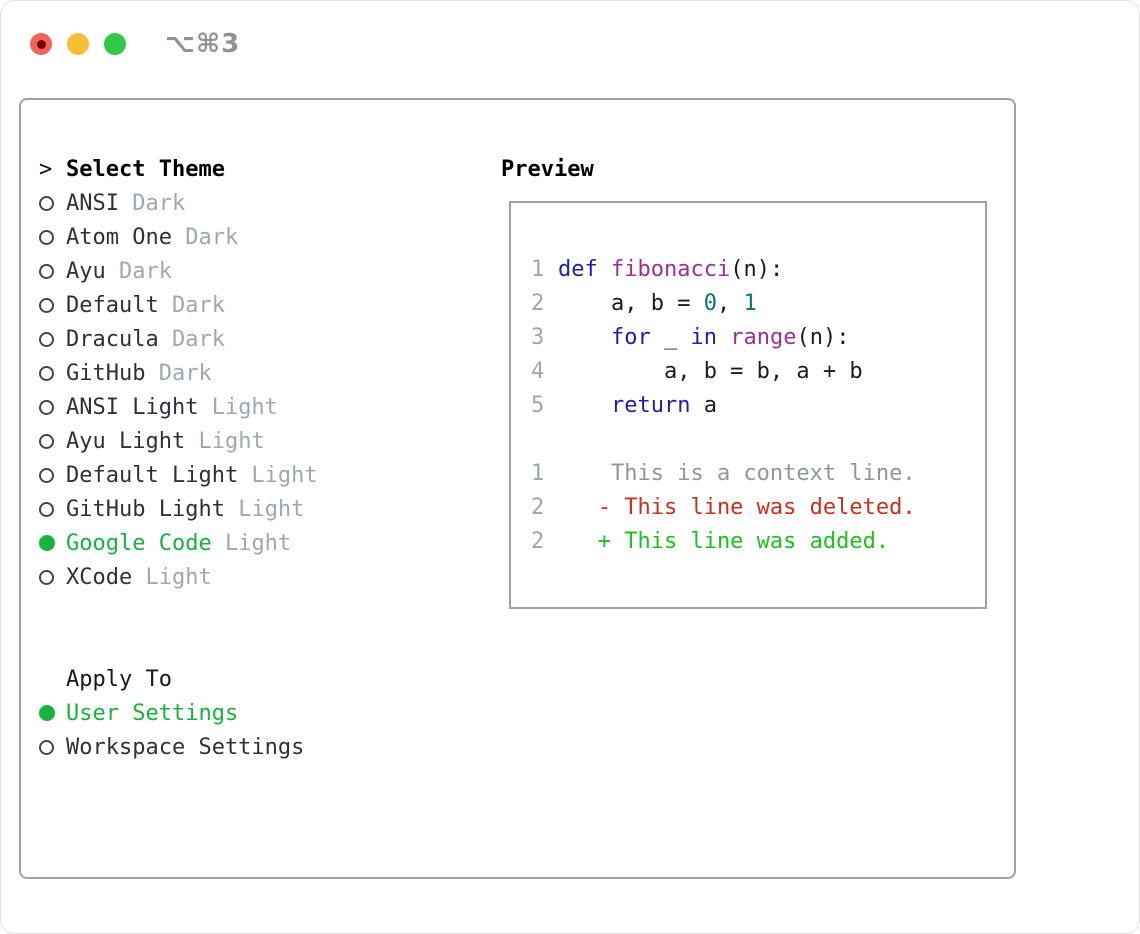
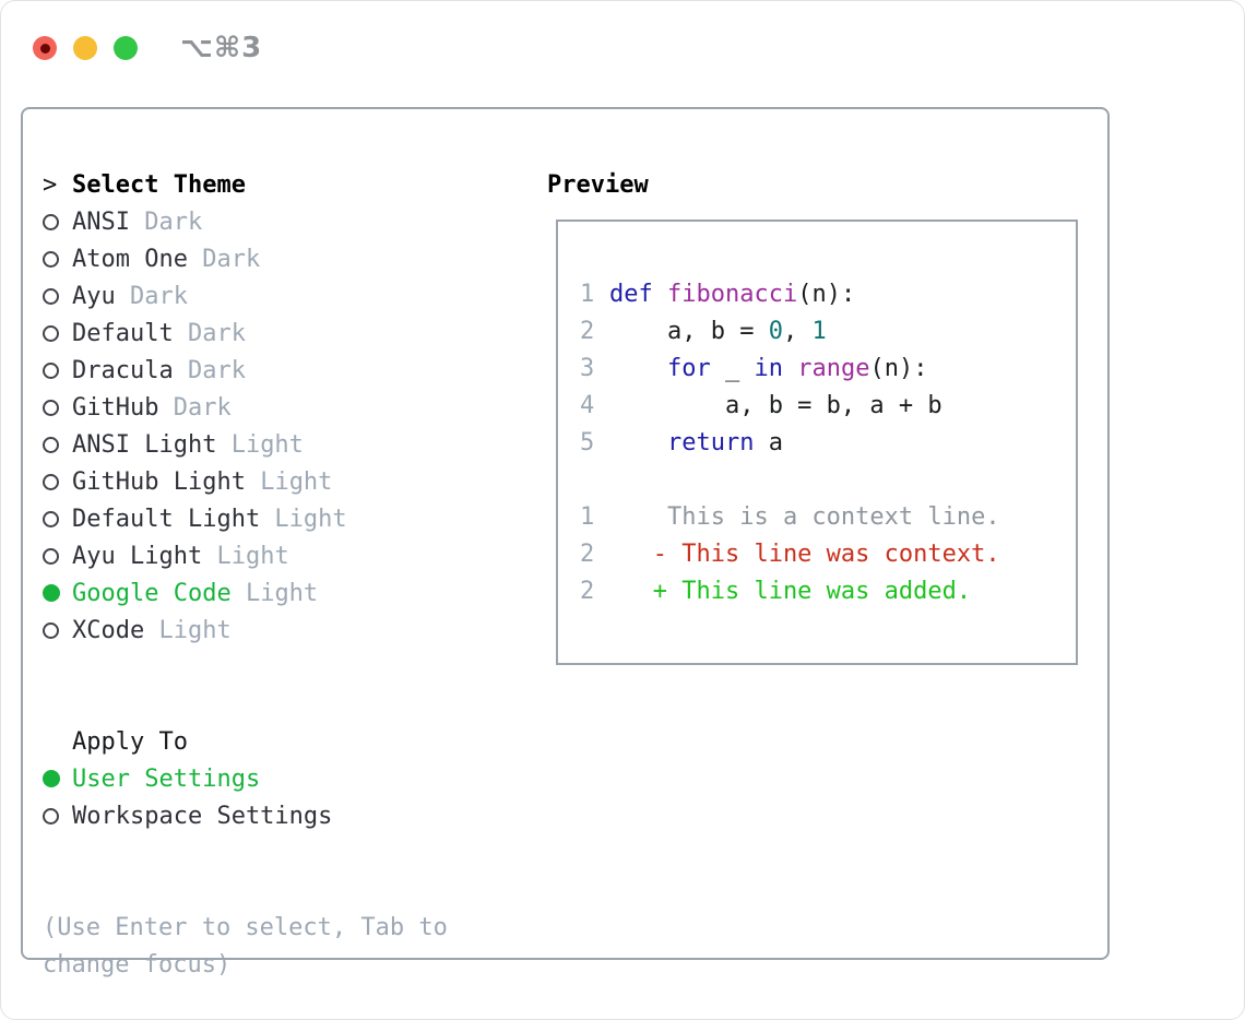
  ⌥⌘3
  >
  Select Theme
  ANSI
  Dark
  Atom One
  Dark
  Ayu
  Dark
  Default
  Dark
  Dracula
  Dark
  GitHub
  Dark
  ANSI Light
  Light
- Ayu Light
+ GitHub Light
  Light
  Default Light
  Light
- GitHub Light
+ Ayu Light
  Light
  Google Code
  Light
  XCode
  Light
  Apply To
  User Settings
  Workspace Settings
+ (Use Enter to select, Tab to
+ change focus)
  Preview
  1
  def
  fibonacci
  (n):
  2
  a, b =
  0
  ,
  1
  3
  for
  _
  in
  range
  (n):
  4
  a, b = b, a + b
  5
  return
  a
  1
  This is a context line.
  2
- - This line was deleted.
+ - This line was context.
  2
  + This line was added.
